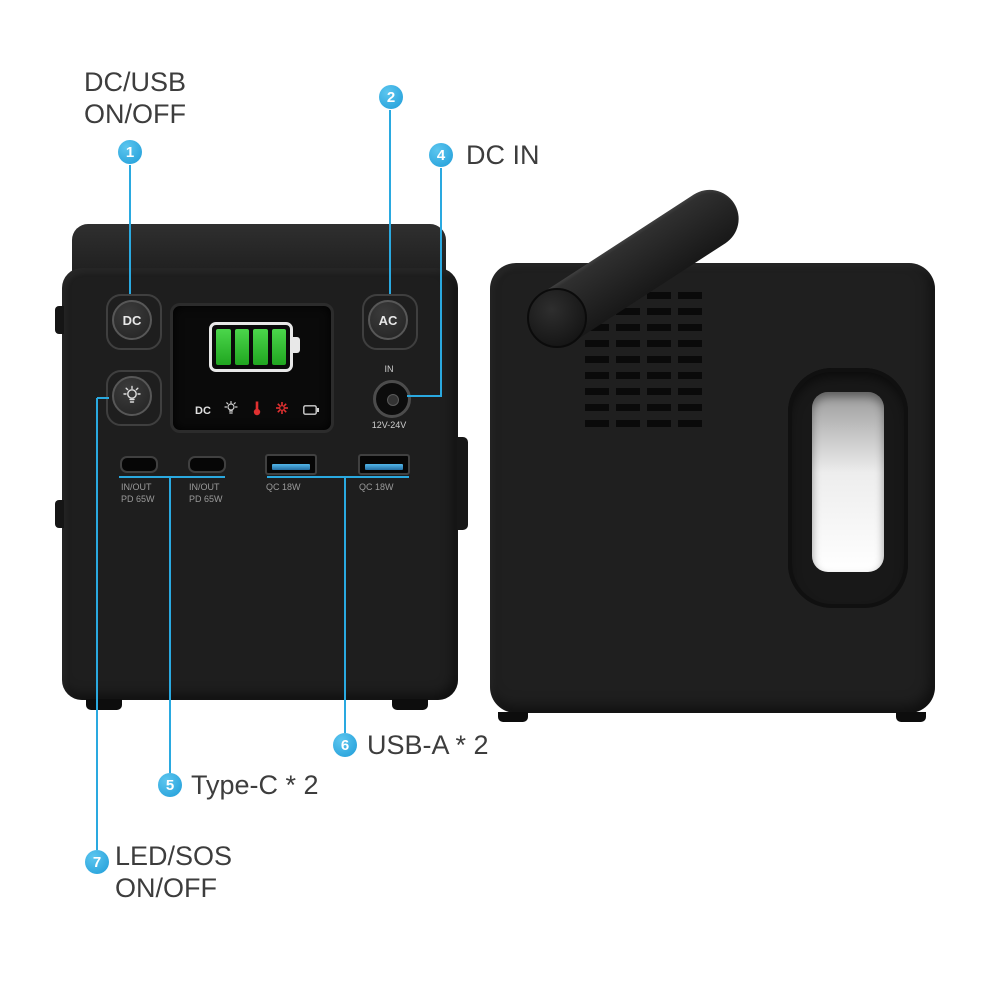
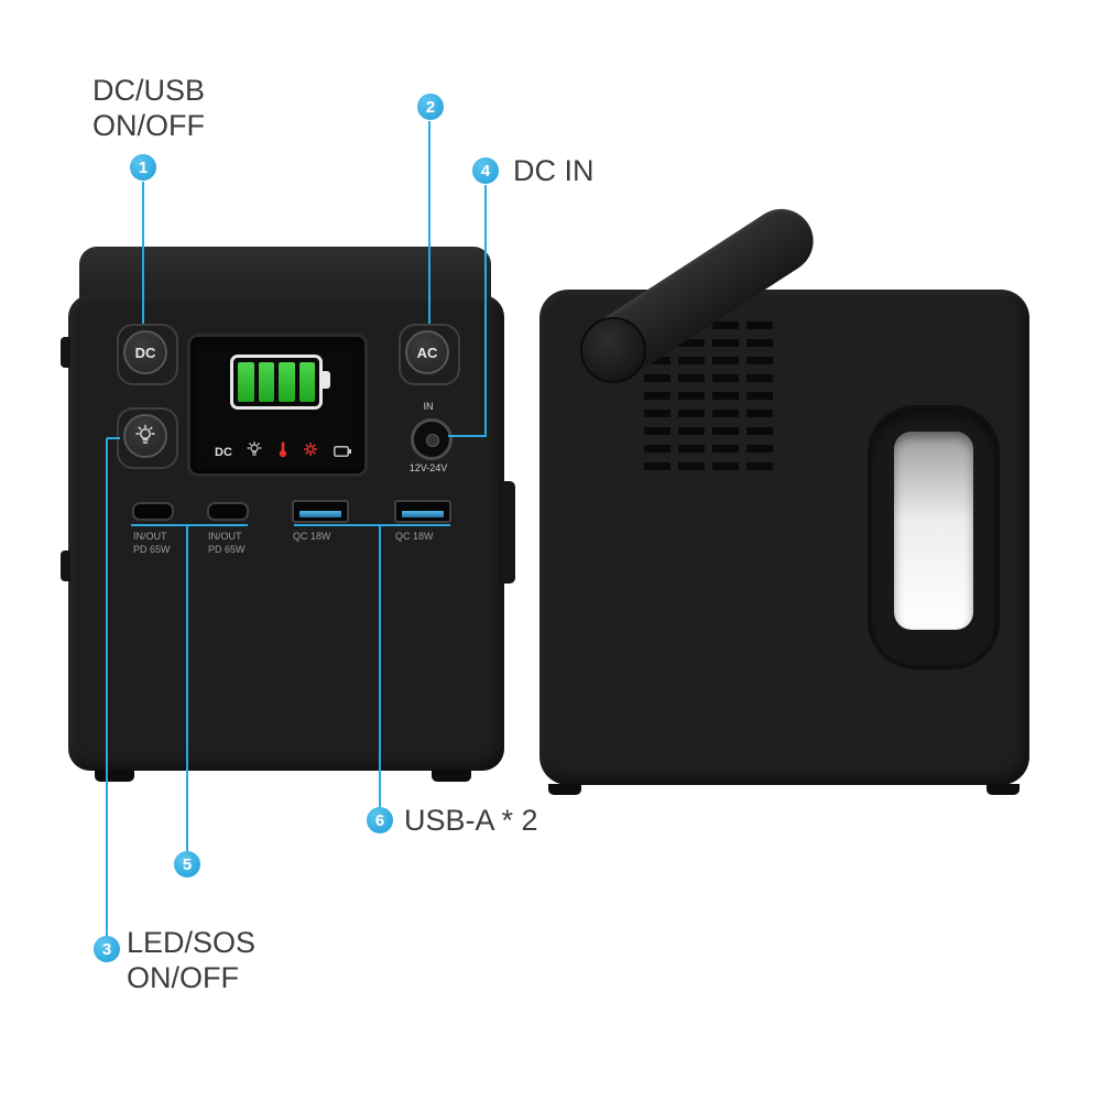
  DC/USB
  ON/OFF
  1
  2
  4
  DC IN
  6
  USB-A * 2
  5
- Type-C * 2
- 7
+ 3
  LED/SOS
  ON/OFF
  DC
  AC
  DC
  IN
  12V-24V
  IN/OUT
  PD 65W
  IN/OUT
  PD 65W
  QC 18W
  QC 18W
